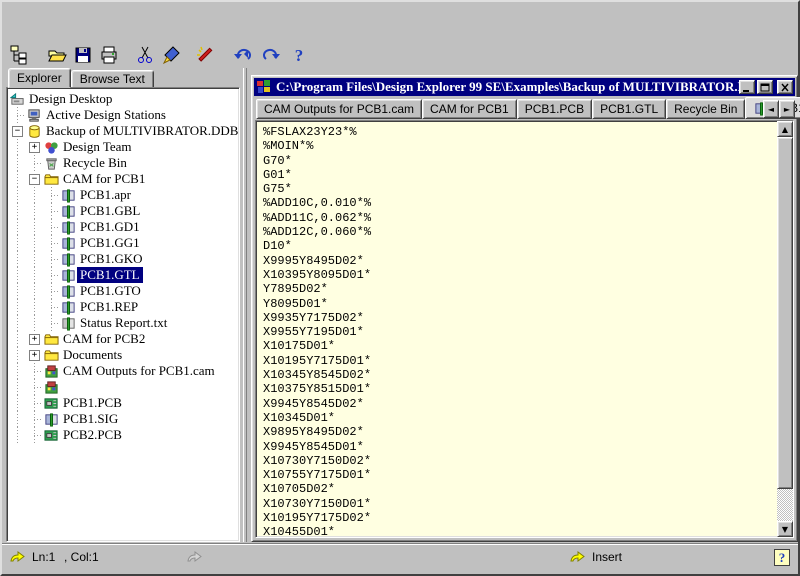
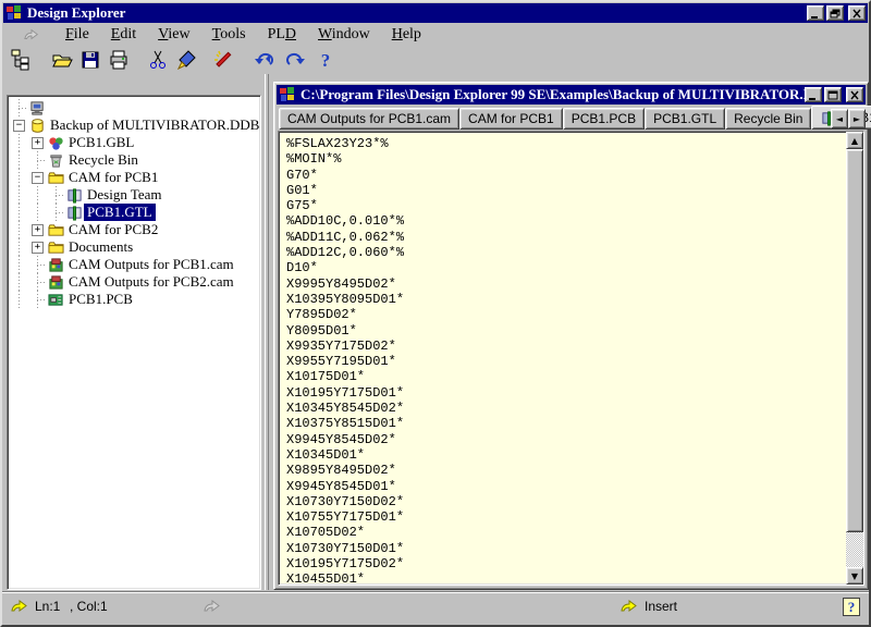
+ Design Explorer
+ File
+ Edit
+ View
+ Tools
+ PLD
+ Window
+ Help
  ?
- Explorer
- Browse Text
- Design Desktop
- Active Design Stations
  −
  Backup of MULTIVIBRATOR.DDB
  +
- Design Team
+ PCB1.GBL
  Recycle Bin
  −
  CAM for PCB1
- PCB1.apr
- PCB1.GBL
+ Design Team
- PCB1.GD1
- PCB1.GG1
- PCB1.GKO
  PCB1.GTL
- PCB1.GTO
- PCB1.REP
- Status Report.txt
  +
  CAM for PCB2
  +
  Documents
  CAM Outputs for PCB1.cam
+ CAM Outputs for PCB2.cam
  PCB1.PCB
- PCB1.SIG
- PCB2.PCB
  C:\Program Files\Design Explorer 99 SE\Examples\Backup of MULTIVIBRATOR.
  CAM Outputs for PCB1.cam
  CAM for PCB1
  PCB1.PCB
  PCB1.GTL
  Recycle Bin
  ◄
  ►
  %FSLAX23Y23*%
  %MOIN*%
  G70*
  G01*
  G75*
  %ADD10C,0.010*%
  %ADD11C,0.062*%
  %ADD12C,0.060*%
  D10*
  X9995Y8495D02*
  X10395Y8095D01*
  Y7895D02*
  Y8095D01*
  X9935Y7175D02*
  X9955Y7195D01*
  X10175D01*
  X10195Y7175D01*
  X10345Y8545D02*
  X10375Y8515D01*
  X9945Y8545D02*
  X10345D01*
  X9895Y8495D02*
  X9945Y8545D01*
  X10730Y7150D02*
  X10755Y7175D01*
  X10705D02*
  X10730Y7150D01*
  X10195Y7175D02*
  X10455D01*
  ▲
  ▼
  Ln:1
  , Col:1
  Insert
  ?
